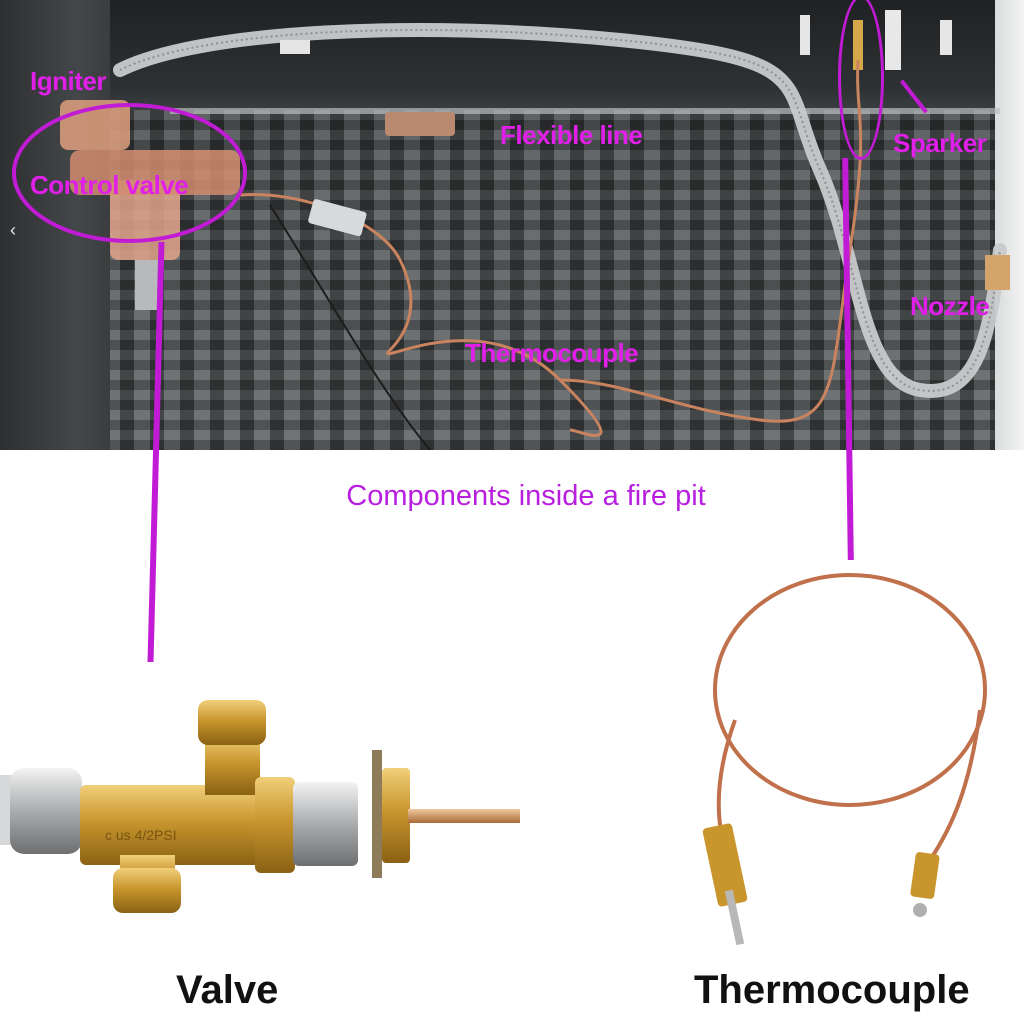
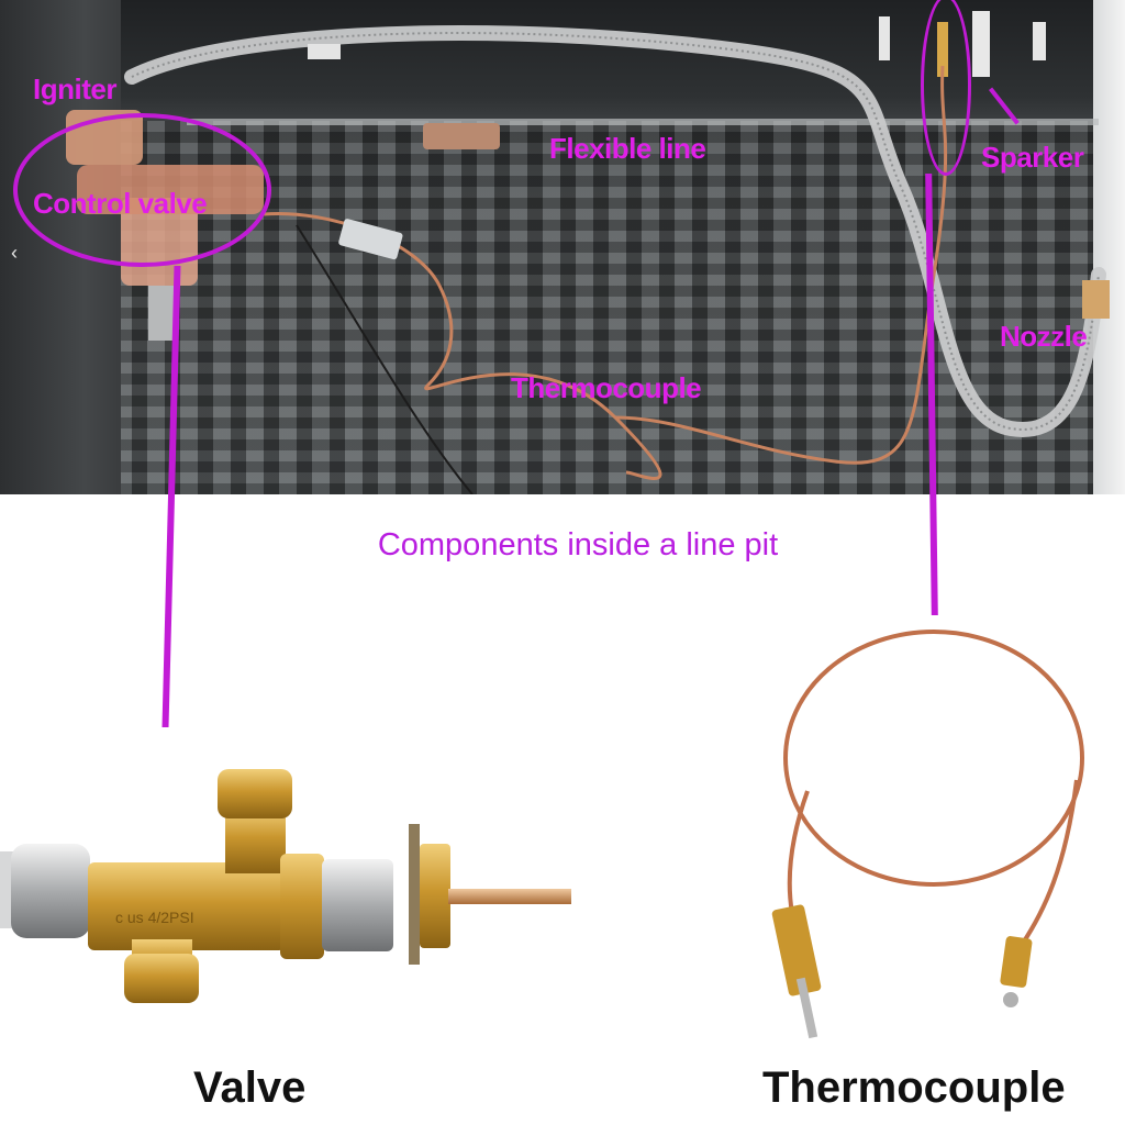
  ‹
  Igniter
  Control valve
  Flexible line
  Sparker
  Nozzle
  Thermocouple
- Components inside a fire pit
+ Components inside a line pit
  c us 4/2PSI
  Valve
  Thermocouple
